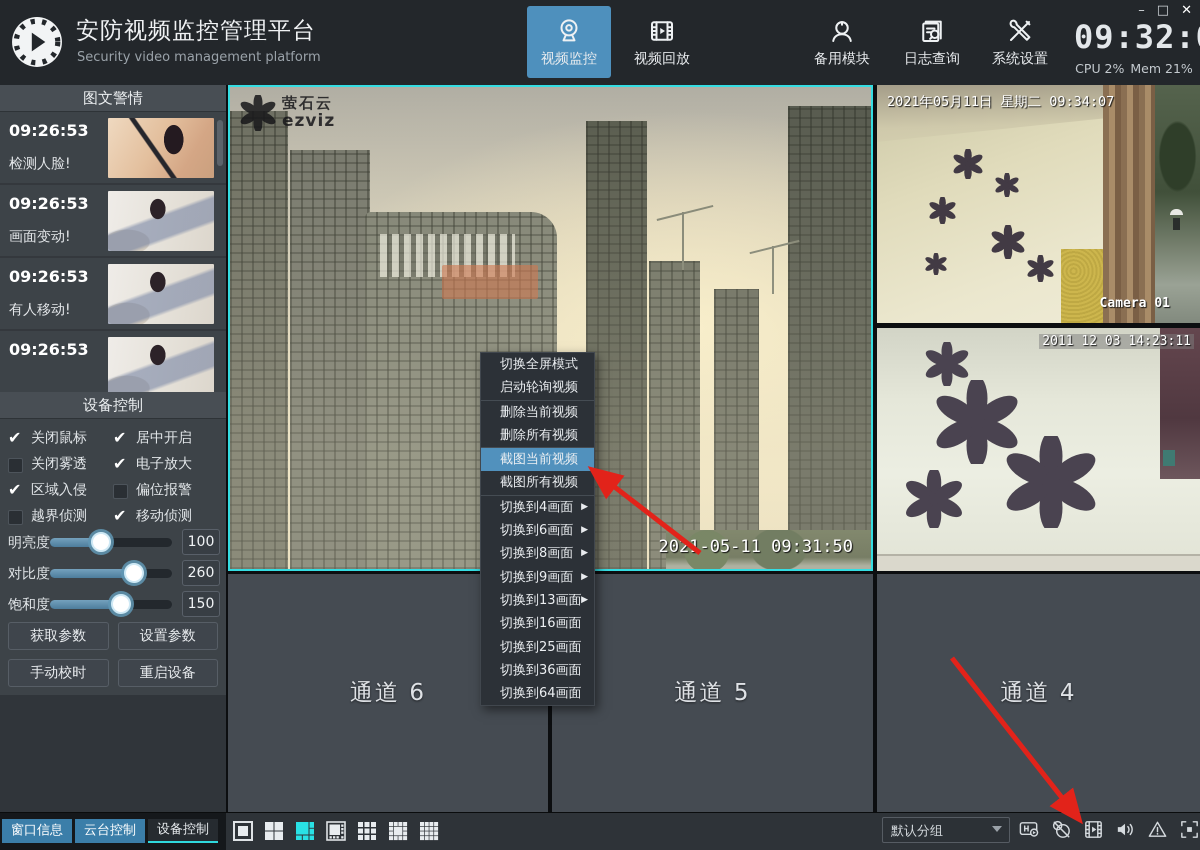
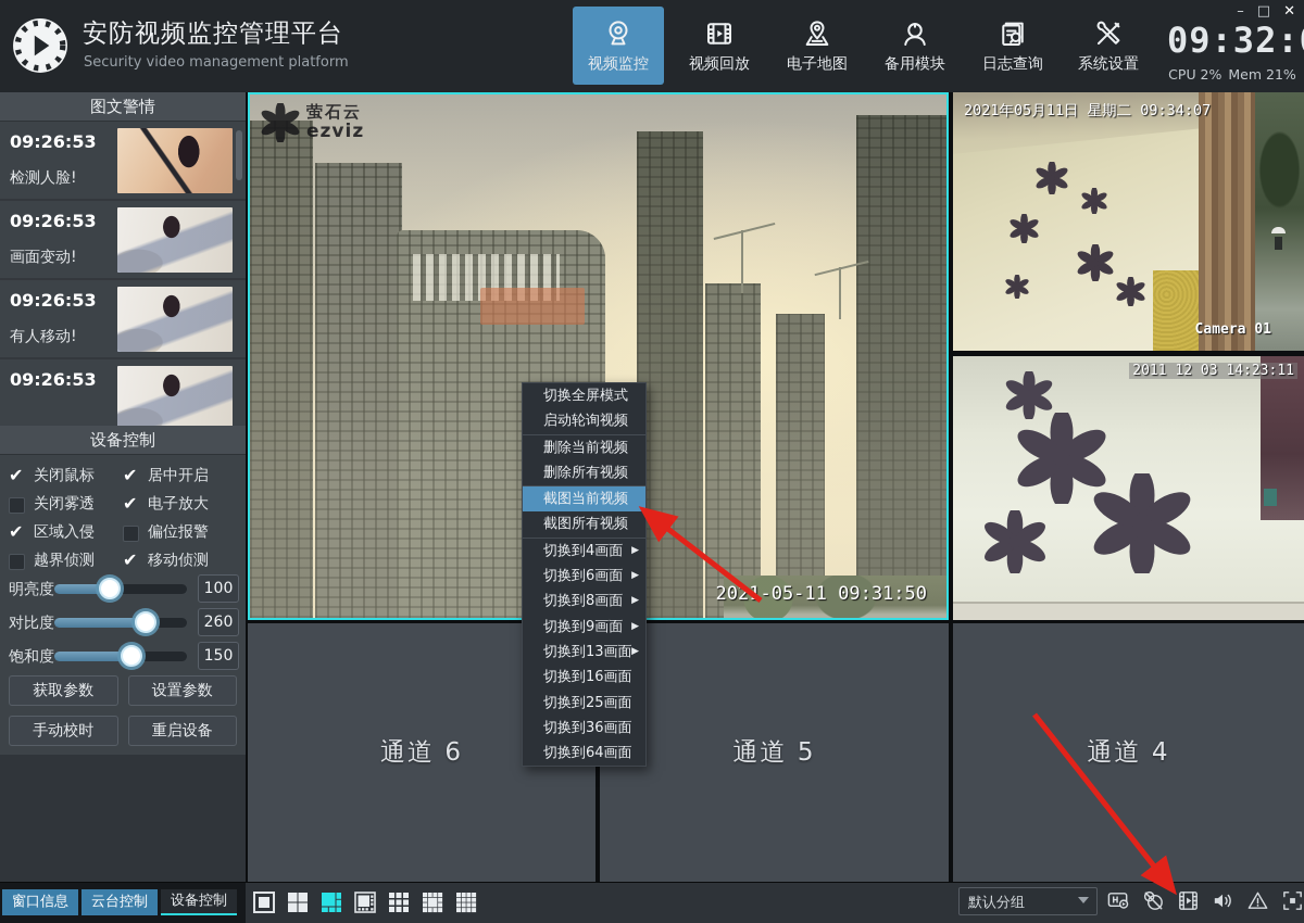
  安防视频监控管理平台
  Security video management platform
  视频监控
  视频回放
+ 电子地图
  备用模块
  日志查询
  系统设置
  09:32:
  CPU 2% Mem 21%
  –
  □
  ✕
  图文警情
  09:26:53
  检测人脸!
  09:26:53
  画面变动!
  09:26:53
  有人移动!
  09:26:53
  设备控制
  关闭鼠标
  居中开启
  关闭雾透
  电子放大
  区域入侵
  偏位报警
  越界侦测
  移动侦测
  明亮度
  100
  对比度
  260
  饱和度
  150
  获取参数
  设置参数
  手动校时
  重启设备
  萤石云
  ezviz
  202-05-11 09:31:50
  2021年05月11日 星期二 09:34:07
  Camera 01
  2011 12 03 14:23:11
  通道 6
  通道 5
  通道 4
  窗口信息
  云台控制
  设备控制
  默认分组
  切换全屏模式
  启动轮询视频
  删除当前视频
  删除所有视频
  截图当前视频
  截图所有视频
  切换到4画面
  ▶
  切换到6画面
  ▶
  切换到8画面
  ▶
  切换到9画面
  ▶
  切换到13画面
  ▶
  切换到16画面
  切换到25画面
  切换到36画面
  切换到64画面
